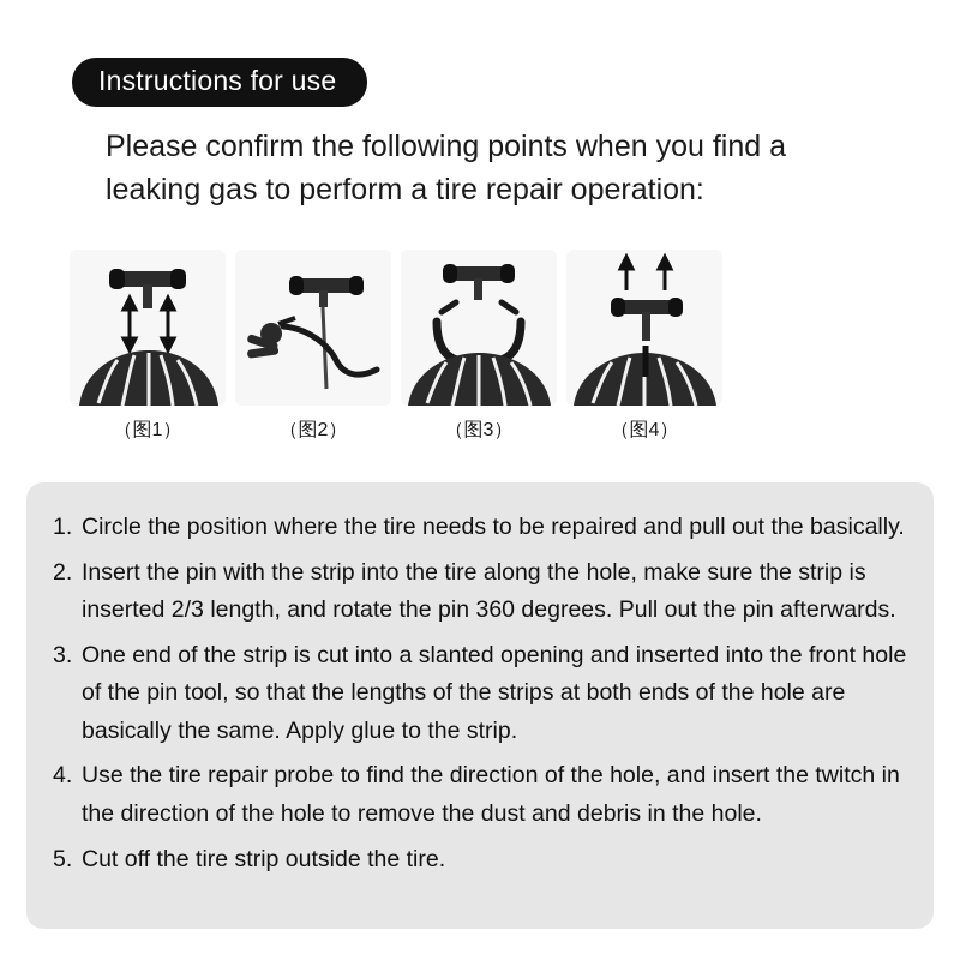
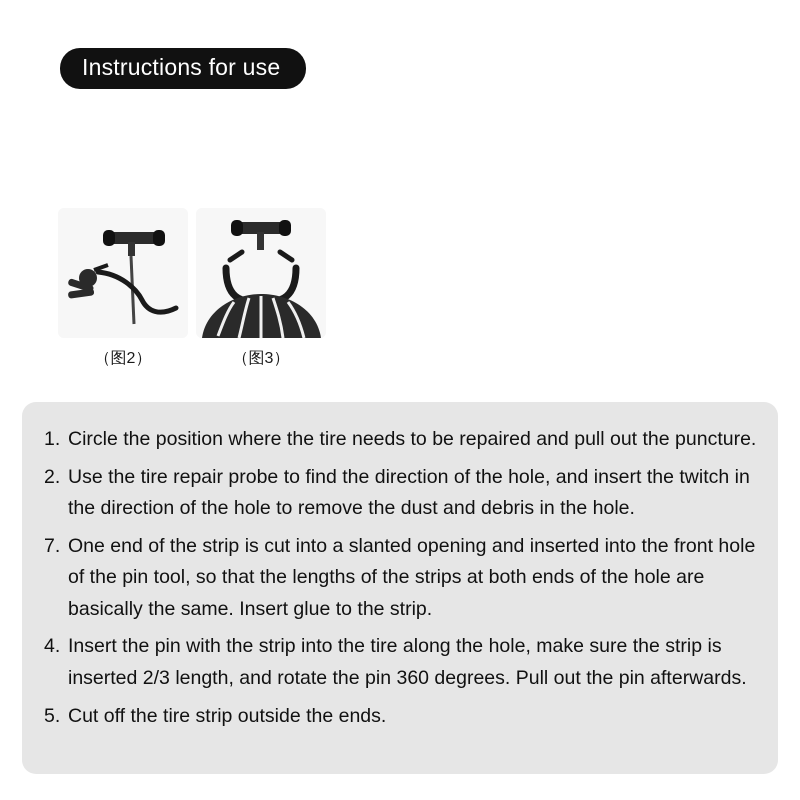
  Instructions for use
- Please confirm the following points when you find a leaking gas to perform a tire repair operation:
- （图1）
  （图2）
  （图3）
- （图4）
  1.
- Circle the position where the tire needs to be repaired and pull out the basically.
+ Circle the position where the tire needs to be repaired and pull out the puncture.
  2.
- Insert the pin with the strip into the tire along the hole, make sure the strip is inserted 2/3 length, and rotate the pin 360 degrees. Pull out the pin afterwards.
+ Use the tire repair probe to find the direction of the hole, and insert the twitch in the direction of the hole to remove the dust and debris in the hole.
- 3.
+ 7.
- One end of the strip is cut into a slanted opening and inserted into the front hole of the pin tool, so that the lengths of the strips at both ends of the hole are basically the same. Apply glue to the strip.
+ One end of the strip is cut into a slanted opening and inserted into the front hole of the pin tool, so that the lengths of the strips at both ends of the hole are basically the same. Insert glue to the strip.
  4.
- Use the tire repair probe to find the direction of the hole, and insert the twitch in the direction of the hole to remove the dust and debris in the hole.
+ Insert the pin with the strip into the tire along the hole, make sure the strip is inserted 2/3 length, and rotate the pin 360 degrees. Pull out the pin afterwards.
  5.
- Cut off the tire strip outside the tire.
+ Cut off the tire strip outside the ends.
